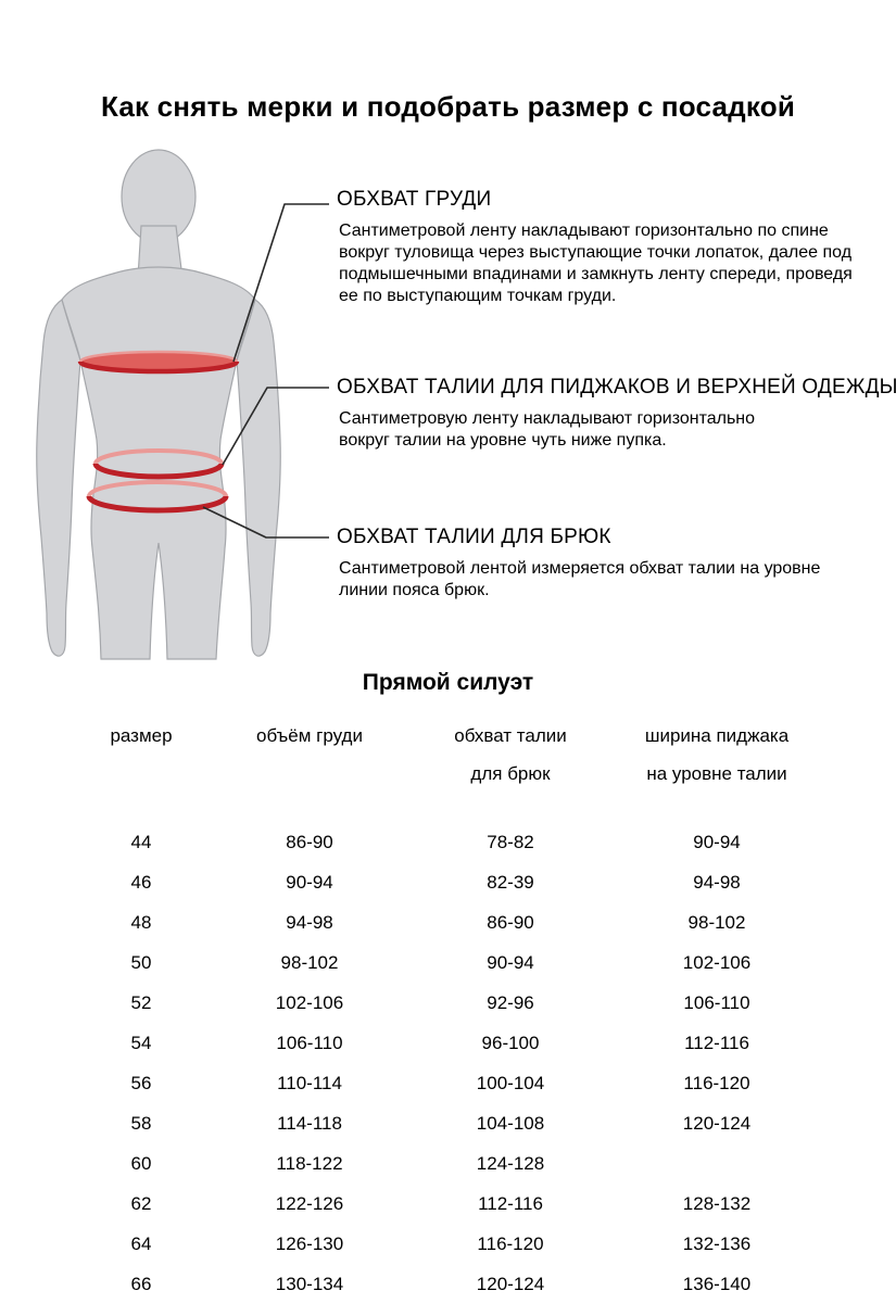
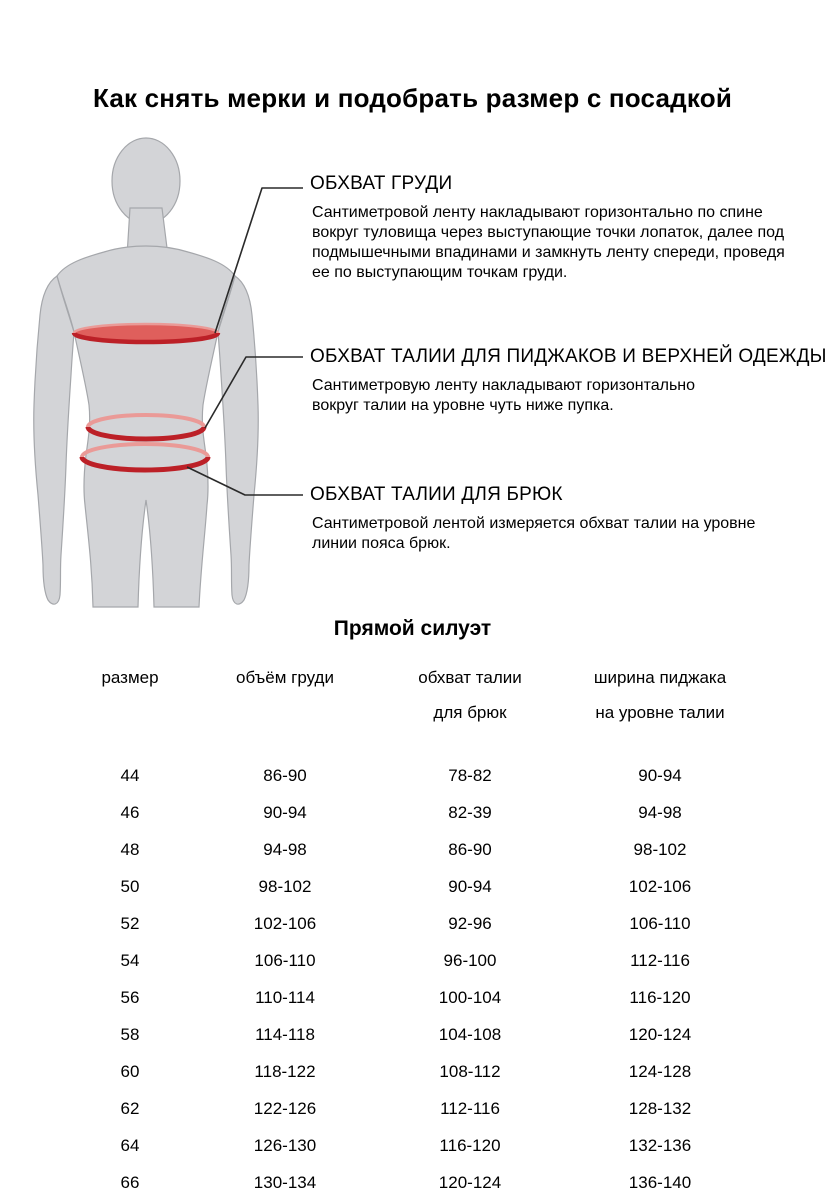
  Как снять мерки и подобрать размер с посадкой
  ОБХВАТ ГРУДИ
  Сантиметровой ленту накладывают горизонтально по спине вокруг туловища через выступающие точки лопаток, далее под подмышечными впадинами и замкнуть ленту спереди, проведя ее по выступающим точкам груди.
  ОБХВАТ ТАЛИИ ДЛЯ ПИДЖАКОВ И ВЕРХНЕЙ ОДЕЖДЫ
  Сантиметровую ленту накладывают горизонтально вокруг талии на уровне чуть ниже пупка.
  ОБХВАТ ТАЛИИ ДЛЯ БРЮК
  Сантиметровой лентой измеряется обхват талии на уровне линии пояса брюк.
  Прямой силуэт
  размер
  объём груди
  обхват талии
  для брюк
  ширина пиджака
  на уровне талии
  44
  86-90
  78-82
  90-94
  46
  90-94
  82-39
  94-98
  48
  94-98
  86-90
  98-102
  50
  98-102
  90-94
  102-106
  52
  102-106
  92-96
  106-110
  54
  106-110
  96-100
  112-116
  56
  110-114
  100-104
  116-120
  58
  114-118
  104-108
  120-124
  60
  118-122
+ 108-112
  124-128
  62
  122-126
  112-116
  128-132
  64
  126-130
  116-120
  132-136
  66
  130-134
  120-124
  136-140
